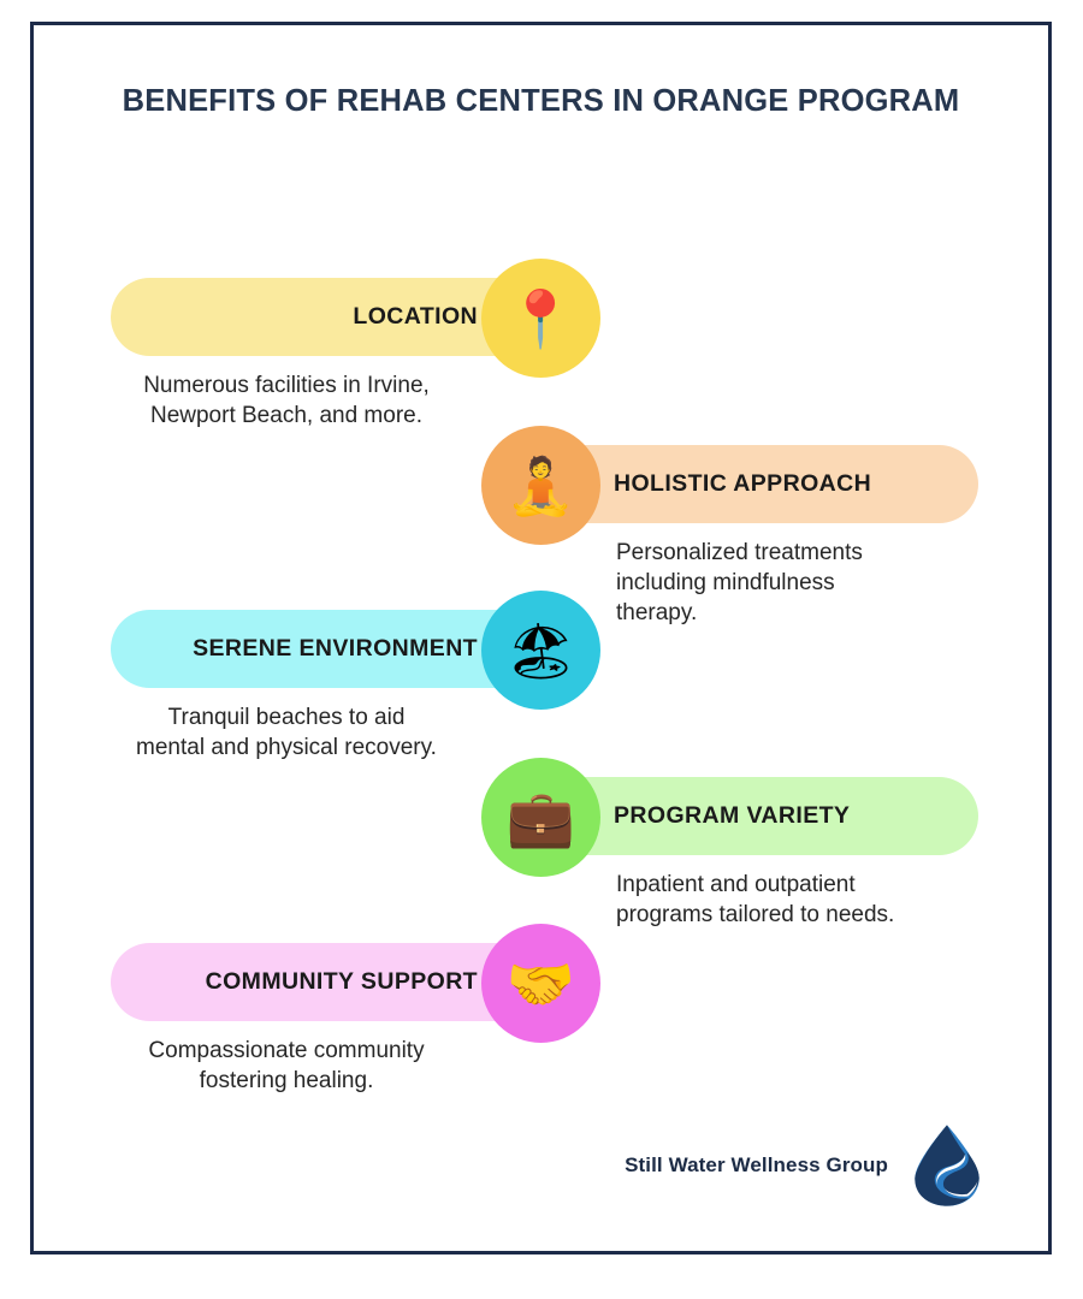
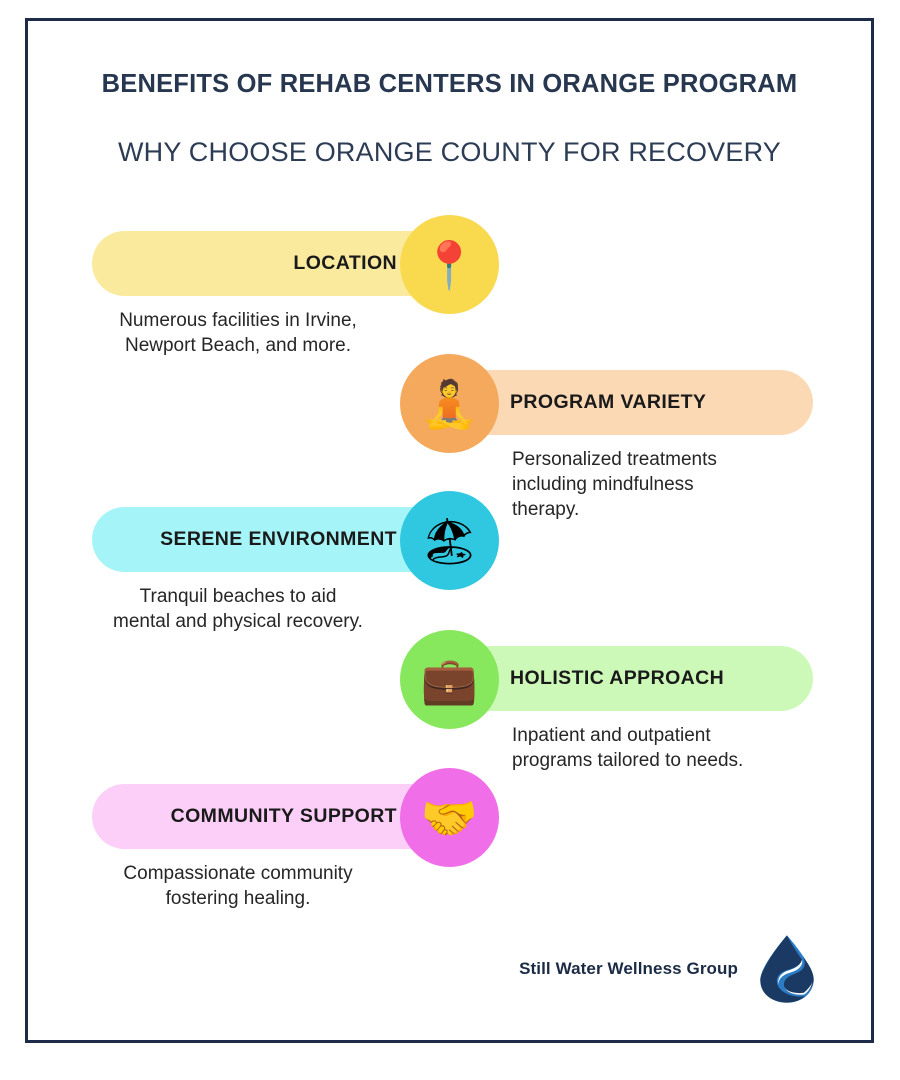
  BENEFITS OF REHAB CENTERS IN ORANGE PROGRAM
+ WHY CHOOSE ORANGE COUNTY FOR RECOVERY
  Still Water Wellness Group
  LOCATION
  📍
  Numerous facilities in Irvine,
  Newport Beach, and more.
- HOLISTIC APPROACH
+ PROGRAM VARIETY
  🧘
  Personalized treatments
  including mindfulness
  therapy.
  SERENE ENVIRONMENT
  🏖
  Tranquil beaches to aid
  mental and physical recovery.
- PROGRAM VARIETY
+ HOLISTIC APPROACH
  💼
  Inpatient and outpatient
  programs tailored to needs.
  COMMUNITY SUPPORT
  🤝
  Compassionate community
  fostering healing.
